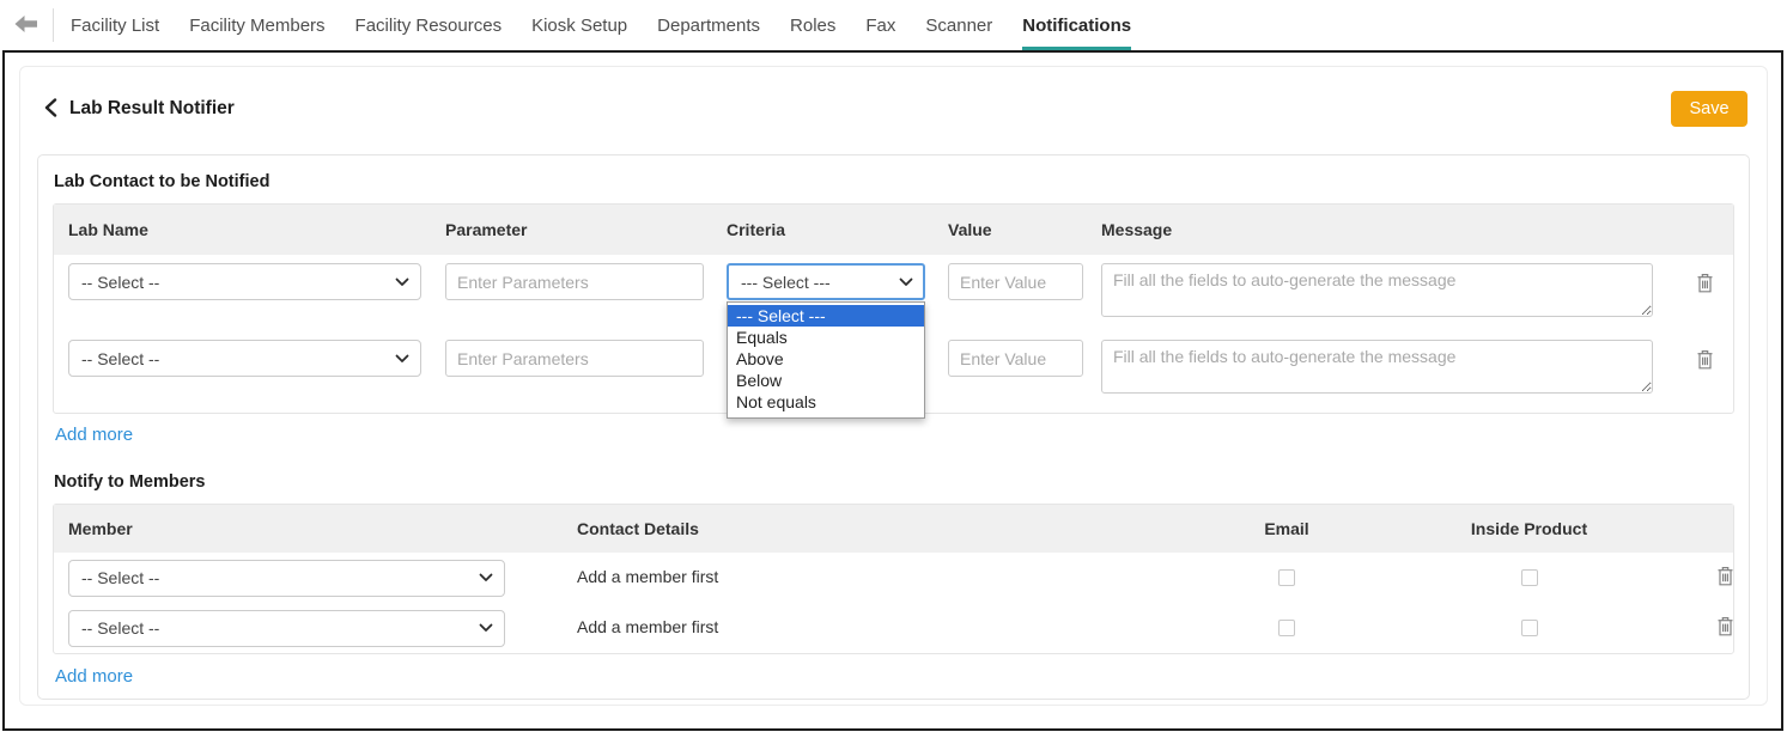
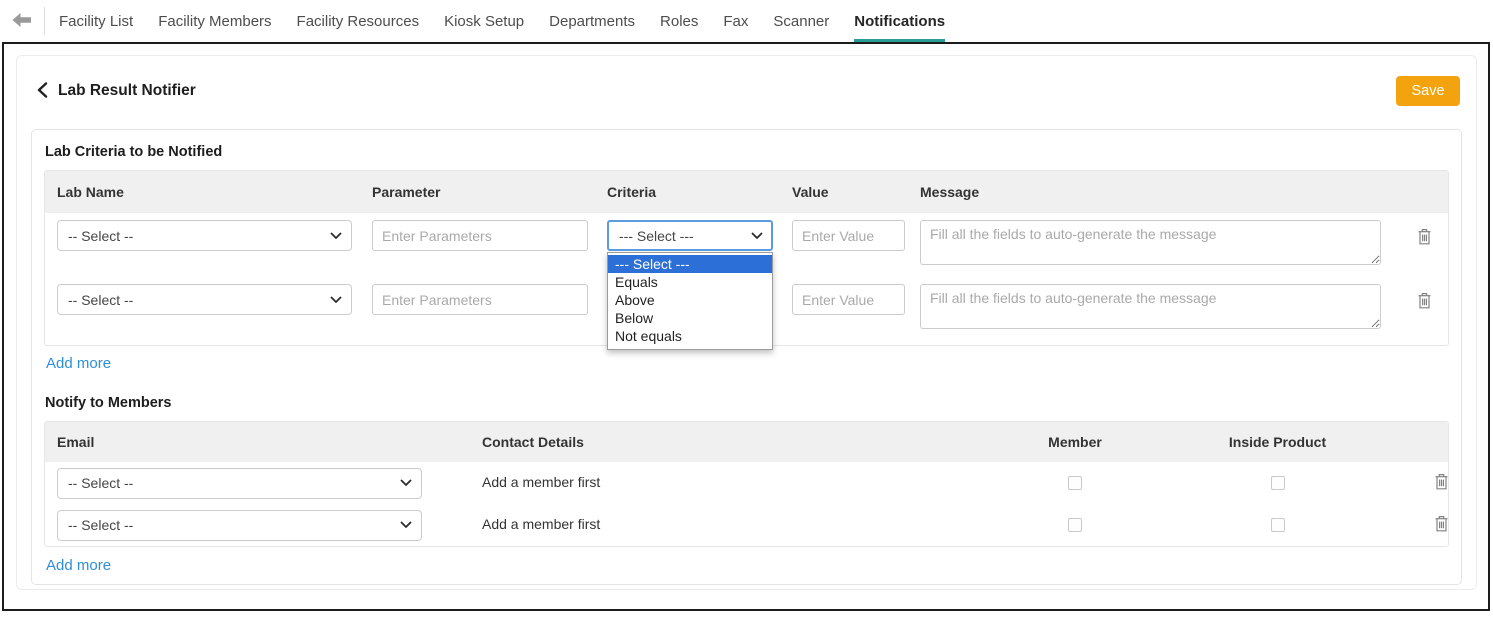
  Facility List
  Facility Members
  Facility Resources
  Kiosk Setup
  Departments
  Roles
  Fax
  Scanner
  Notifications
  Lab Result Notifier
  Save
- Lab Contact to be Notified
+ Lab Criteria to be Notified
  Lab Name
  Parameter
  Criteria
  Value
  Message
  -- Select --
  Enter Parameters
  --- Select ---
  --- Select ---
  Equals
  Above
  Below
  Not equals
  Enter Value
  Fill all the fields to auto-generate the message
  -- Select --
  Enter Parameters
  Enter Value
  Fill all the fields to auto-generate the message
  Add more
  Notify to Members
- Member
+ Email
  Contact Details
- Email
+ Member
  Inside Product
  -- Select --
  Add a member first
  -- Select --
  Add a member first
  Add more
